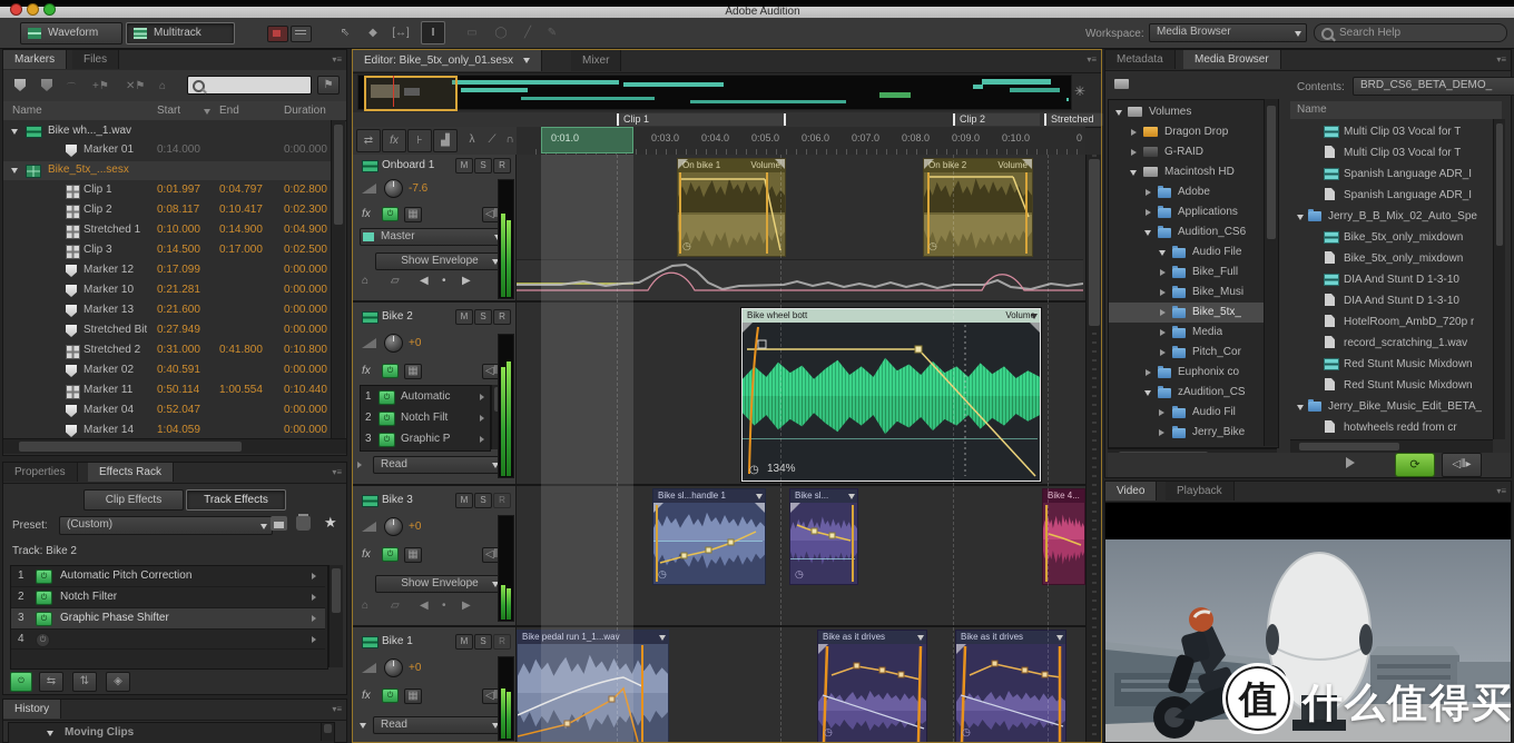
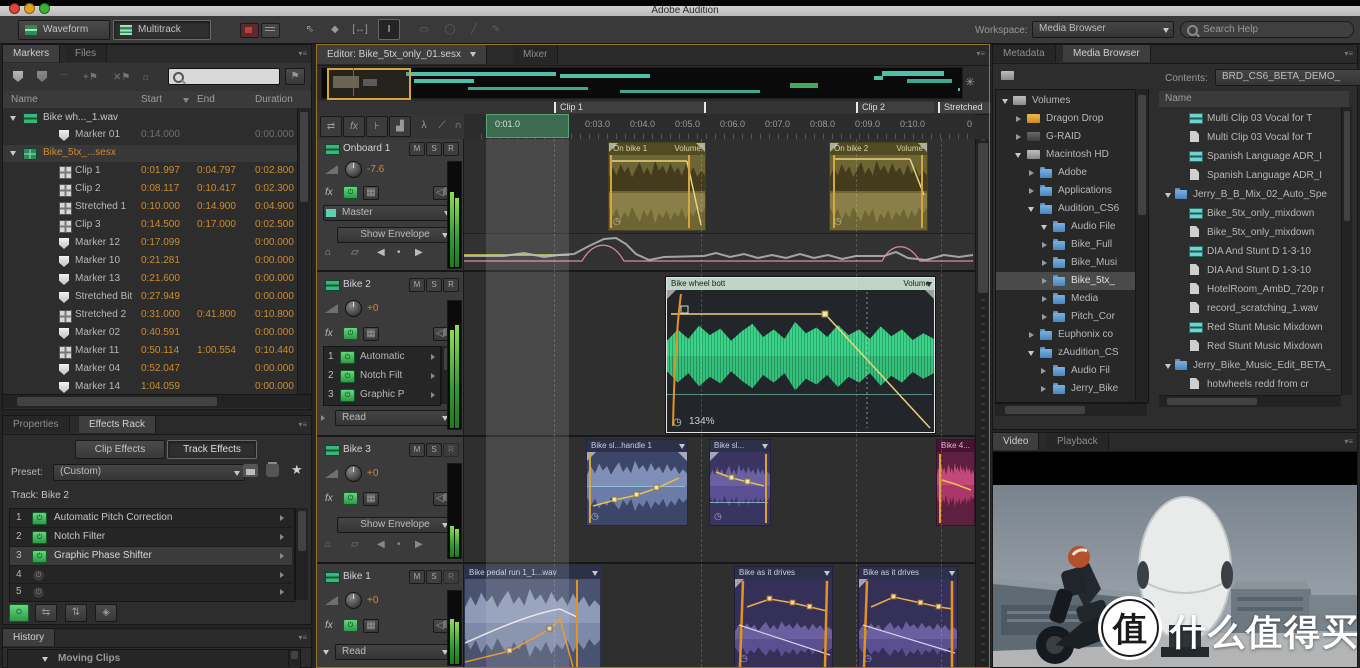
  Adobe Audition
  Waveform
  Multitrack
  ⇖
  ◆
  [↔]
  I
  ▭
  ◯
  ╱
  ✎
  Workspace:
  Media Browser
  Search Help
  Markers
  Files
  ▾≡
  ⌒
  +⚑
  ✕⚑
  ⌂
  ⚑
  Name
  Start
  End
  Duration
  Bike wh..._1.wav
  Marker 01
  0:14.000
  0:00.000
  Bike_5tx_...sesx
  Clip 1
  0:01.997
  0:04.797
  0:02.800
  Clip 2
  0:08.117
  0:10.417
  0:02.300
  Stretched 1
  0:10.000
  0:14.900
  0:04.900
  Clip 3
  0:14.500
  0:17.000
  0:02.500
  Marker 12
  0:17.099
  0:00.000
  Marker 10
  0:21.281
  0:00.000
  Marker 13
  0:21.600
  0:00.000
  Stretched Bit
  0:27.949
  0:00.000
  Stretched 2
  0:31.000
  0:41.800
  0:10.800
  Marker 02
  0:40.591
  0:00.000
  Marker 11
  0:50.114
  1:00.554
  0:10.440
  Marker 04
  0:52.047
  0:00.000
  Marker 14
  1:04.059
  0:00.000
  Properties
  Effects Rack
  ▾≡
  Clip Effects
  Track Effects
  Preset:
  (Custom)
  ★
  Track: Bike 2
  1
  Automatic Pitch Correction
  2
  Notch Filter
  3
  Graphic Phase Shifter
  4
+ 5
  ⇆
  ⇅
  ◈
  History
  ▾≡
  Moving Clips
  Editor: Bike_5tx_only_01.sesx
  Mixer
  ▾≡
  ✳
  Clip 1
  Clip 2
  Stretched
  ⇄
  fx
  ⊦
  ▟
  λ
  ⟋
  ∩
  0:01.0
  0:03.0
  0:04.0
  0:05.0
  0:06.0
  0:07.0
  0:08.0
  0:09.0
  0:10.0
  0
  Onboard 1
  M
  S
  R
  -7.6
  fx
  ▦
  ◁⦀
  Master
  Show Envelope
  ⌂
  ▱
  ◀
  •
  ▶
  On bike 1
  Volume
  ◷
  On bike 2
  Volume
  ◷
  Bike 2
  M
  S
  R
  +0
  fx
  ▦
  ◁⦀
  1
  Automatic
  2
  Notch Filt
  3
  Graphic P
  Read
  Bike wheel bott
  Volume
  ◷
  134%
  Bike 3
  M
  S
  R
  +0
  fx
  ▦
  ◁⦀
  Show Envelope
  ⌂
  ▱
  ◀
  •
  ▶
  Bike sl...handle 1
  ◷
  Bike sl...
  ◷
  Bike 4...
  Bike 1
  M
  S
  R
  +0
  fx
  ▦
  ◁⦀
  Read
  Bike pedal run 1_1...wav
  Bike as it drives
  ◷
  Bike as it drives
  ◷
  Metadata
  Media Browser
  ▾≡
  Volumes
  Dragon Drop
  G-RAID
  Macintosh HD
  Adobe
  Applications
  Audition_CS6
  Audio File
  Bike_Full
  Bike_Musi
  Bike_5tx_
  Media
  Pitch_Cor
  Euphonix co
  zAudition_CS
  Audio Fil
  Jerry_Bike
  Contents:
  BRD_CS6_BETA_DEMO_
  Name
  Multi Clip 03 Vocal for T
  Multi Clip 03 Vocal for T
  Spanish Language ADR_I
  Spanish Language ADR_I
  Jerry_B_B_Mix_02_Auto_Spe
  Bike_5tx_only_mixdown
  Bike_5tx_only_mixdown
  DIA And Stunt D 1-3-10
  DIA And Stunt D 1-3-10
  HotelRoom_AmbD_720p r
  record_scratching_1.wav
  Red Stunt Music Mixdown
  Red Stunt Music Mixdown
  Jerry_Bike_Music_Edit_BETA_
  hotwheels redd from cr
- ⟳
- ◁⦀▸
  Video
  Playback
  ▾≡
  值
  什么值得买
